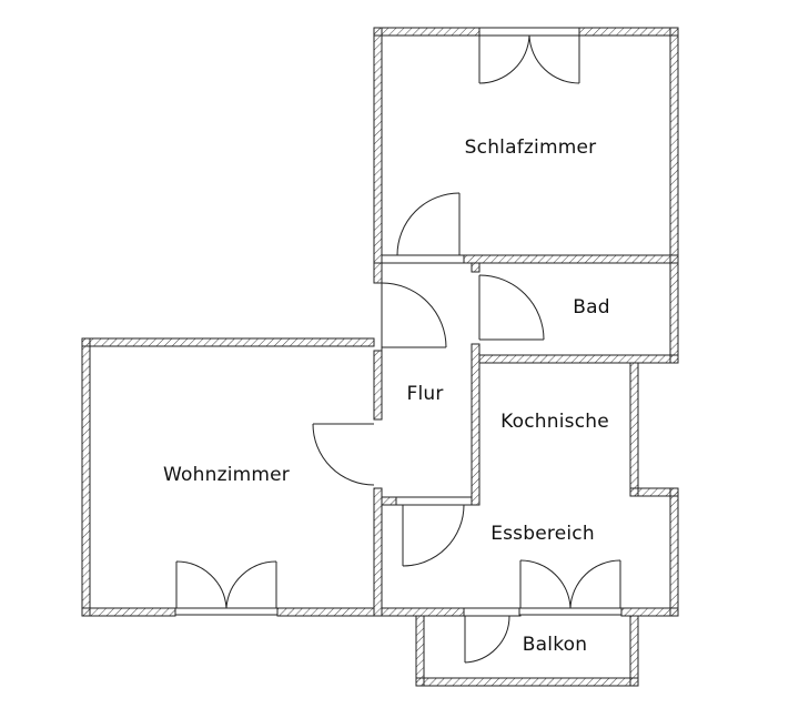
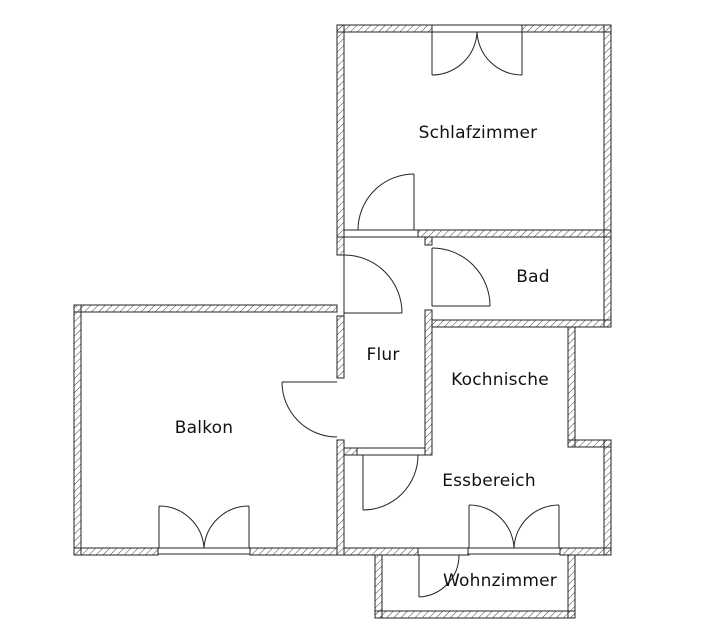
  Schlafzimmer
  Bad
  Flur
  Kochnische
- Wohnzimmer
+ Balkon
  Essbereich
- Balkon
+ Wohnzimmer
